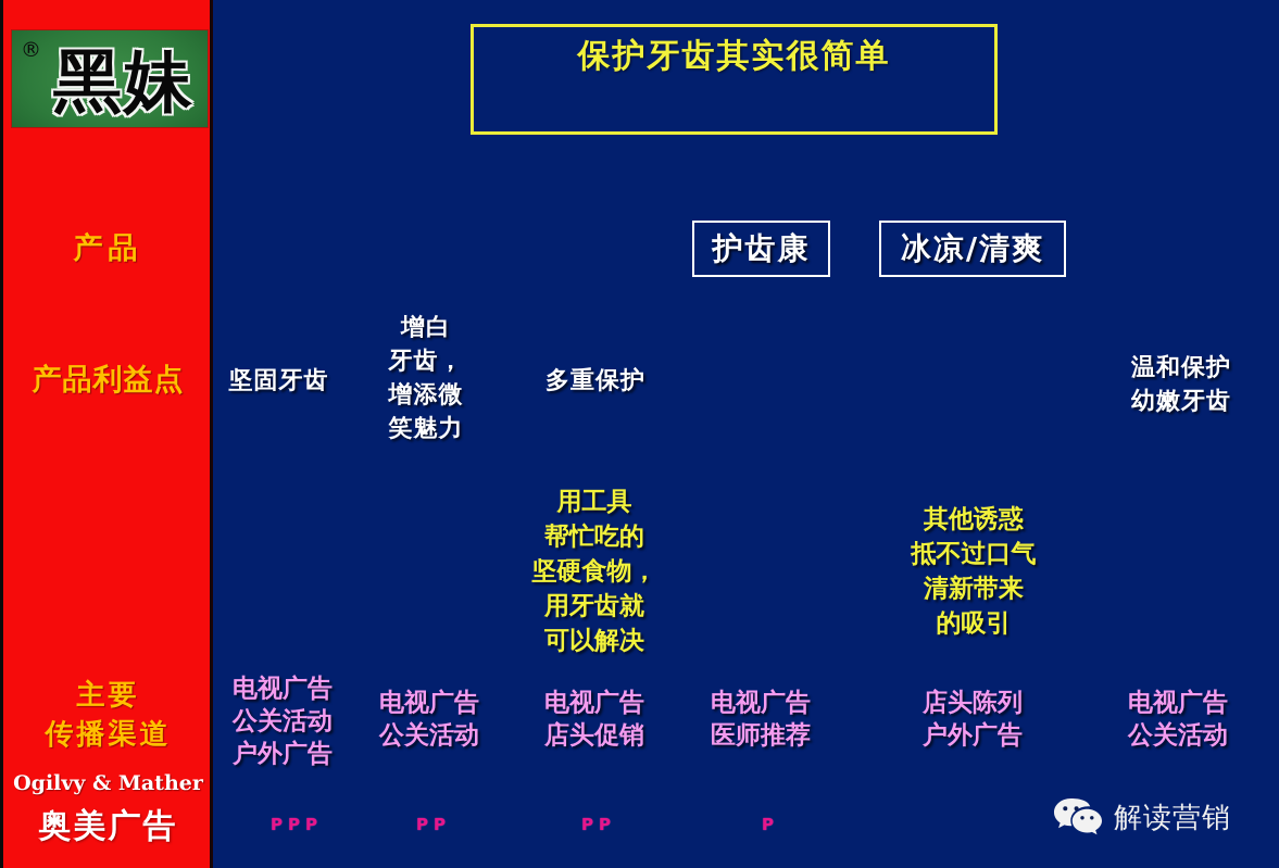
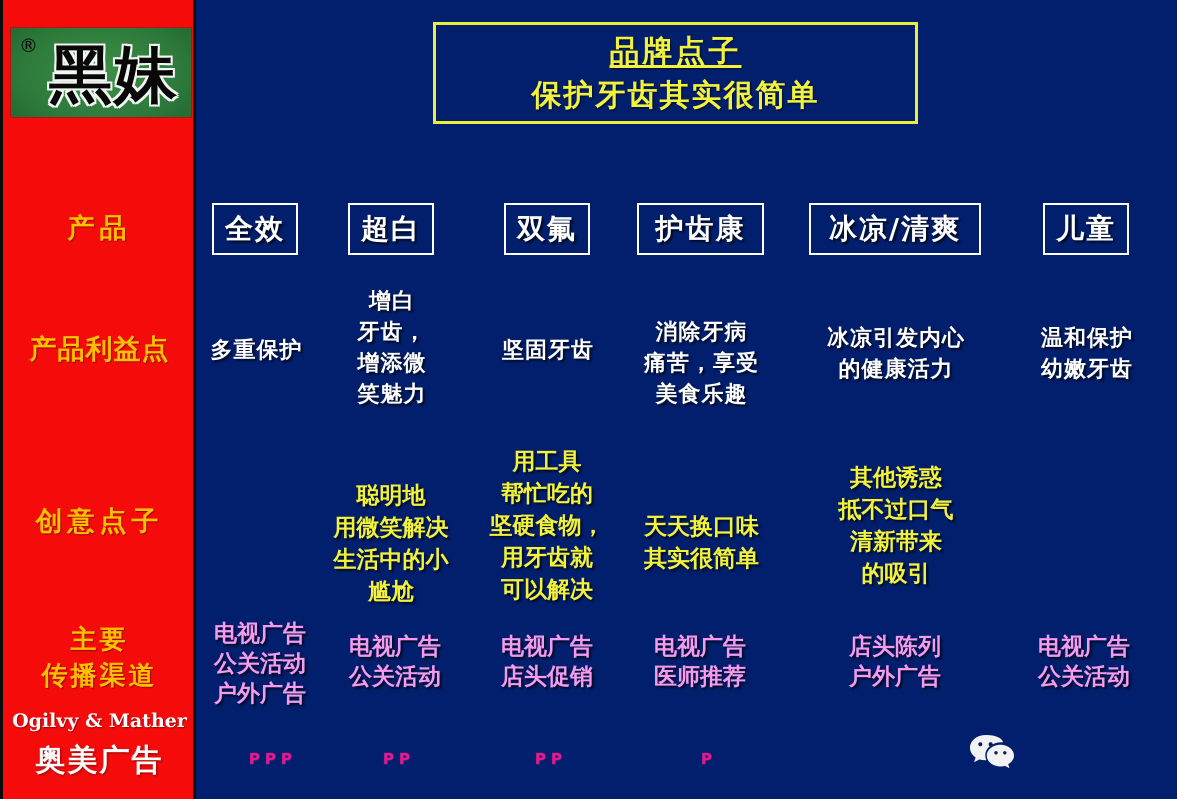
  ®
  黑妹
  产品
  产品利益点
+ 创意点子
  主要
  传播渠道
  Ogilvy & Mather
  奥美广告
+ 品牌点子
  保护牙齿其实很简单
+ 全效
+ 超白
+ 双氟
  护齿康
  冰凉/清爽
+ 儿童
- 坚固牙齿
+ 多重保护
  增白
  牙齿，
  增添微
  笑魅力
- 多重保护
+ 坚固牙齿
+ 消除牙病
+ 痛苦，享受
+ 美食乐趣
+ 冰凉引发内心
+ 的健康活力
  温和保护
  幼嫩牙齿
+ 聪明地
+ 用微笑解决
+ 生活中的小
+ 尴尬
  用工具
  帮忙吃的
  坚硬食物，
  用牙齿就
  可以解决
+ 天天换口味
+ 其实很简单
  其他诱惑
  抵不过口气
  清新带来
  的吸引
  电视广告
  公关活动
  户外广告
  电视广告
  公关活动
  电视广告
  店头促销
  电视广告
  医师推荐
  店头陈列
  户外广告
  电视广告
  公关活动
  PPP
  PP
  PP
  P
- 解读营销
